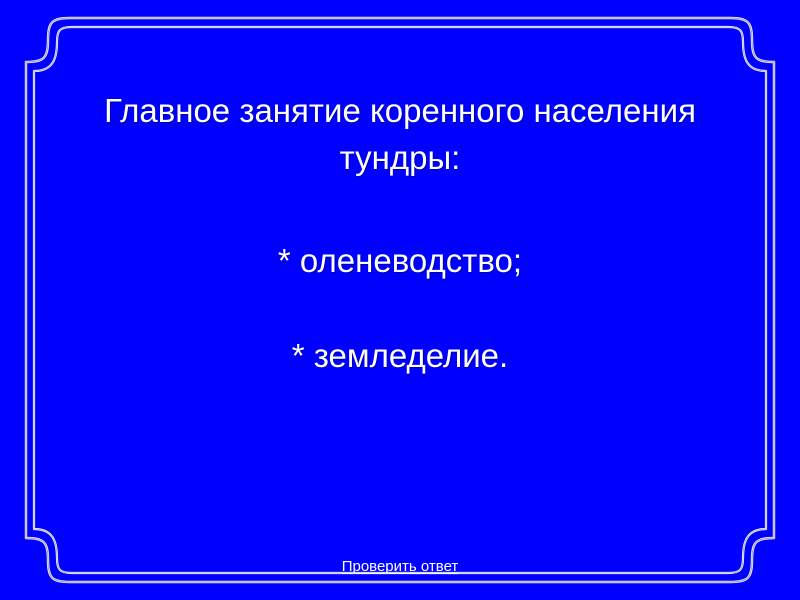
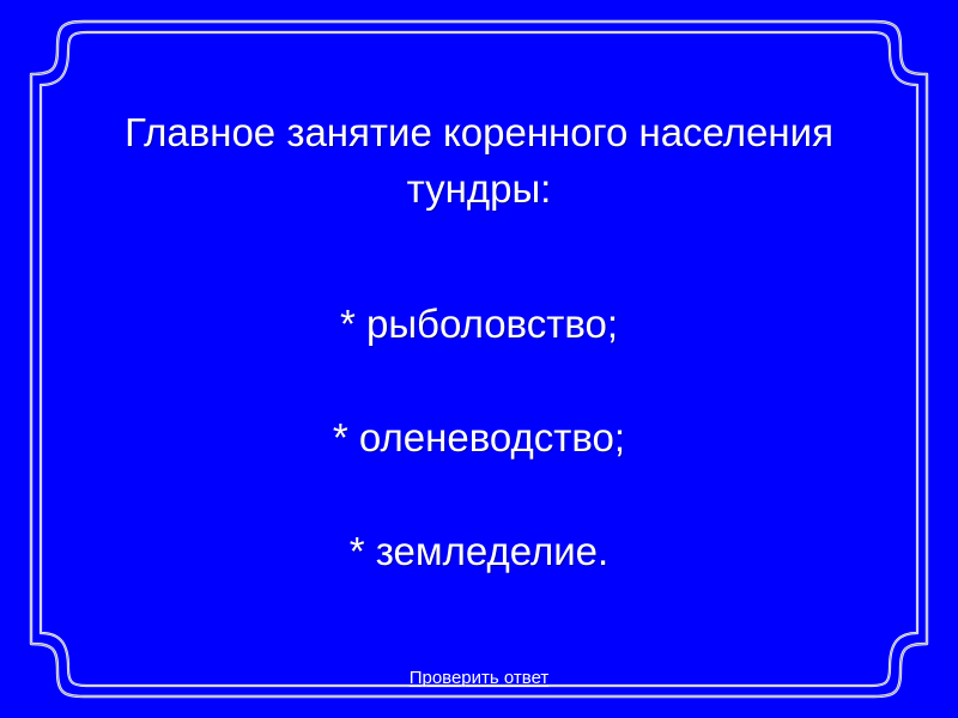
  Главное занятие коренного населения
  тундры:
+ * рыболовство;
  * оленеводство;
  * земледелие.
  Проверить ответ
